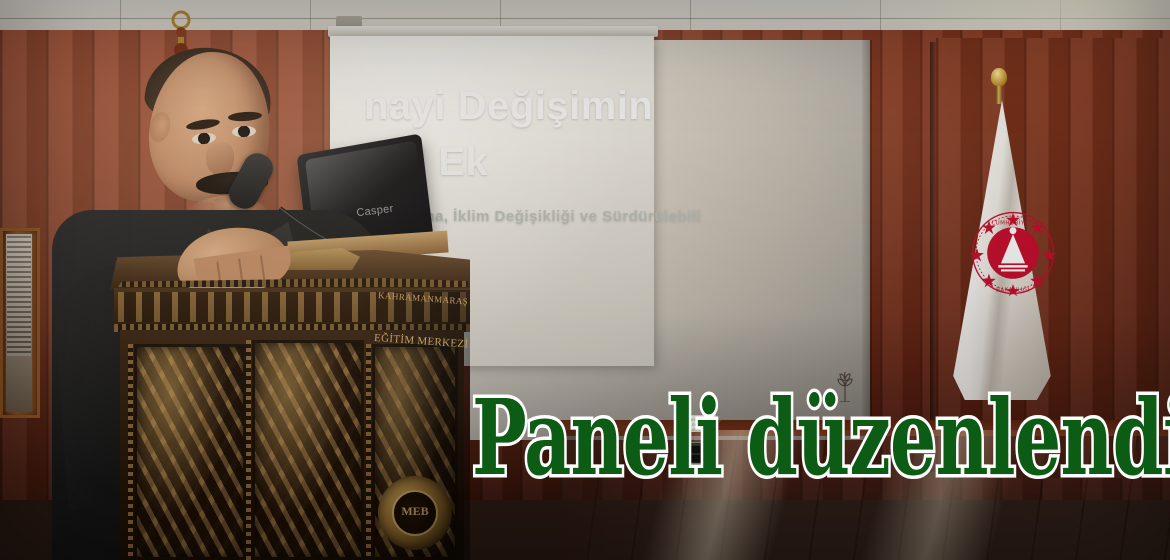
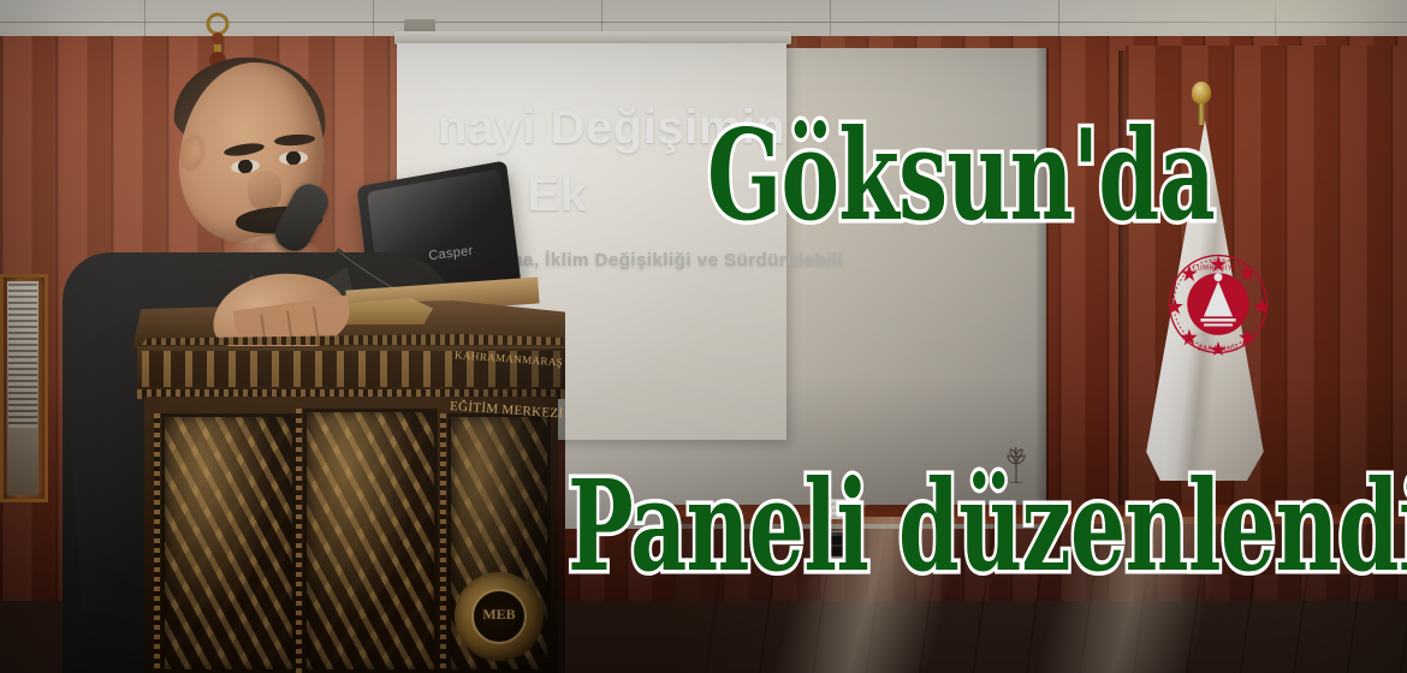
+ Göksun'da
  Paneli düzenlend
